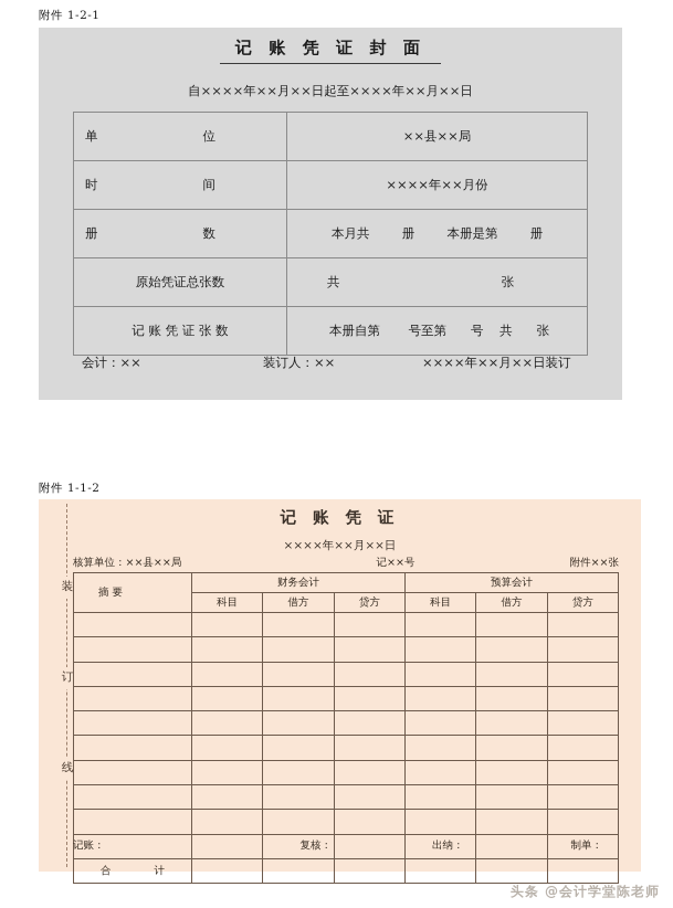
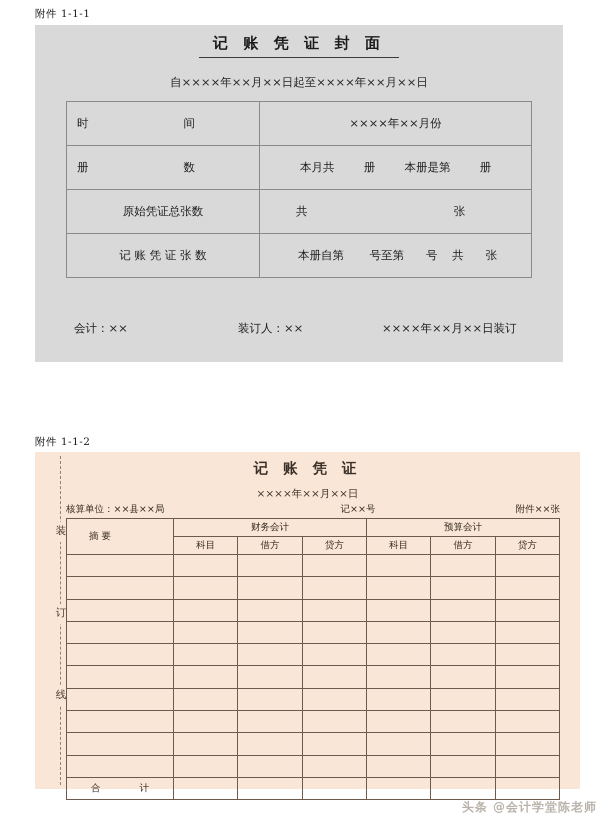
- 附件 1-2-1
+ 附件 1-1-1
  记 账 凭 证 封 面
  自××××年××月××日起至××××年××月××日
- 单 位	××县××局
  时 间	××××年××月份
  册 数	本月共 册 本册是第 册
  原始凭证总张数	共 张
  记 账 凭 证 张 数	本册自第 号至第 号 共 张
  会计：××
  装订人：××
  ××××年××月××日装订
  附件 1-1-2
  装
  订
  线
  记 账 凭 证
  ××××年××月××日
  核算单位：××县××局
  记××号
  附件××张
  摘 要	财务会计	预算会计
  科目	借方	贷方	科目	借方	贷方
  合 计
- 记账：
- 复核：
- 出纳：
- 制单：
  头条 @会计学堂陈老师
